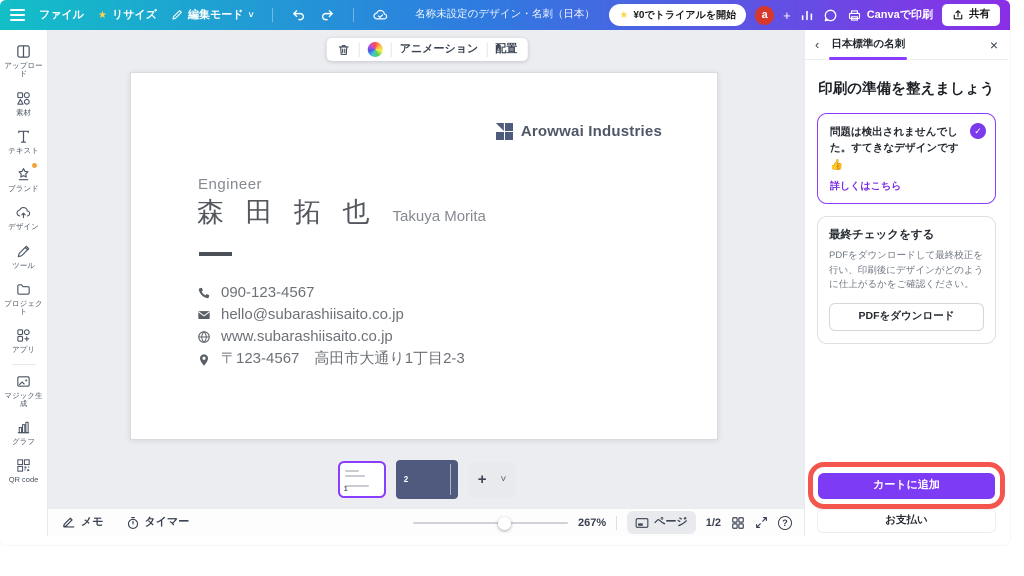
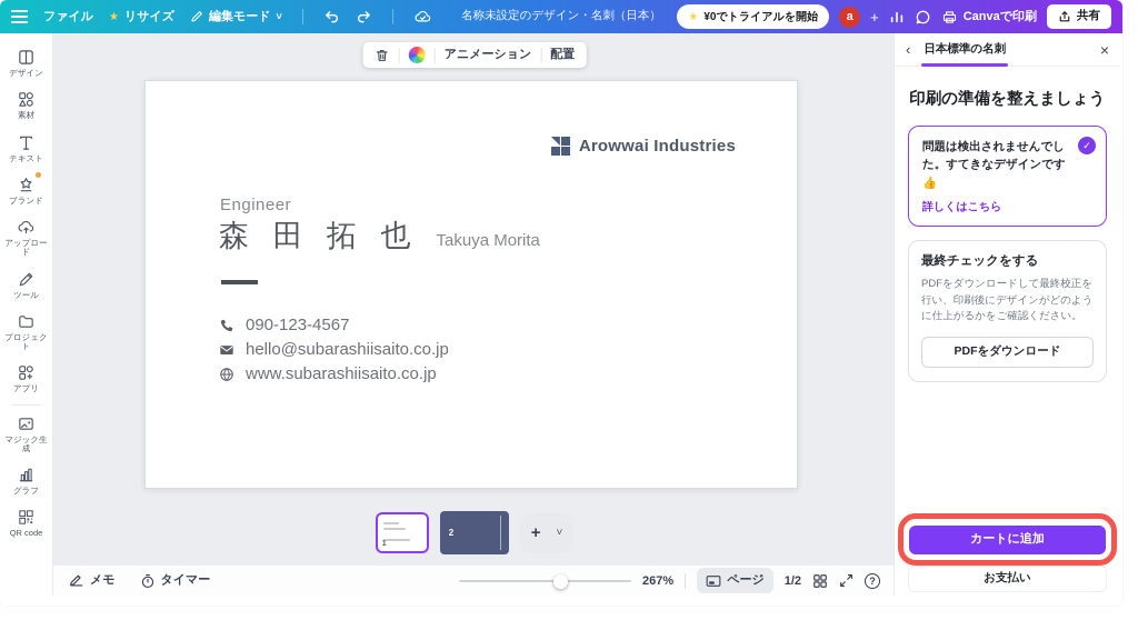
  ファイル
  ★
  リサイズ
  編集モード
  ˅
  名称未設定のデザイン・名刺（日本）
  ★
  ¥0でトライアルを開始
  a
  +
  Canvaで印刷
  共有
- アップロード
+ デザイン
  素材
  テキスト
  ブランド
- デザイン
+ アップロード
  ツール
  プロジェクト
  アプリ
  マジック生成
  グラフ
  QR code
  アニメーション
  配置
  Arowwai Industries
  Engineer
  森 田 拓 也
  Takuya Morita
  090-123-4567
  hello@subarashiisaito.co.jp
  www.subarashiisaito.co.jp
- 〒123-4567 高田市大通り1丁目2-3
  2
  +
  ˅
  メモ
  タイマー
  267%
  ページ
  1/2
  ?
  ‹
  日本標準の名刺
  ×
  印刷の準備を整えましょう
  ✓
  問題は検出されませんでした。すてきなデザインです👍
  詳しくはこちら
  最終チェックをする
  PDFをダウンロードして最終校正を行い、印刷後にデザインがどのように仕上がるかをご確認ください。
  PDFをダウンロード
  カートに追加
  お支払い
